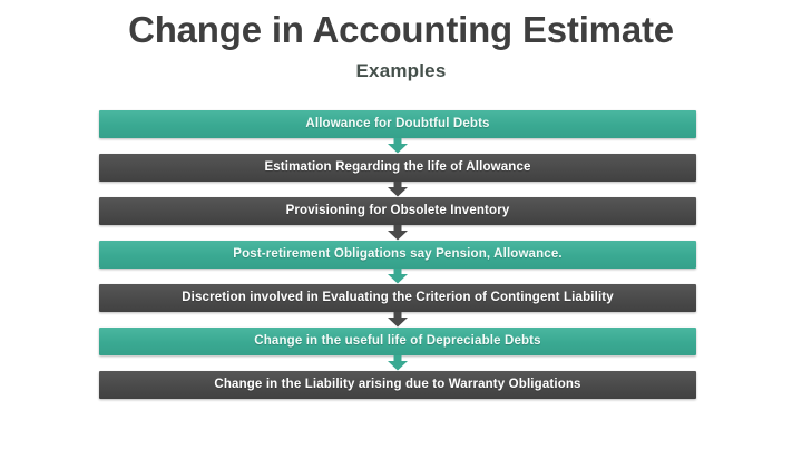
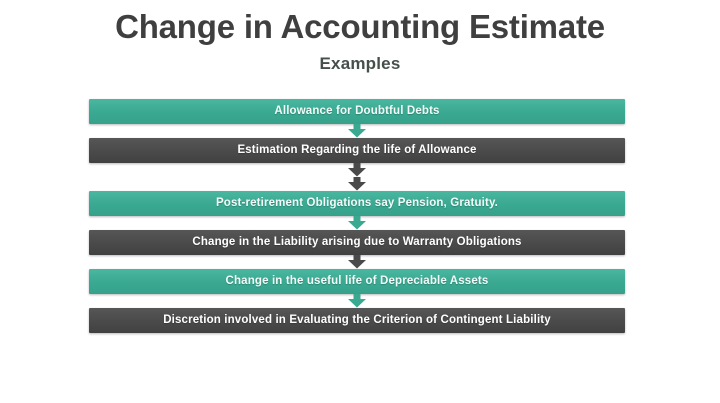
  Change in Accounting Estimate
  Examples
  Allowance for Doubtful Debts
  Estimation Regarding the life of Allowance
- Provisioning for Obsolete Inventory
- Post-retirement Obligations say Pension, Allowance.
+ Post-retirement Obligations say Pension, Gratuity.
- Discretion involved in Evaluating the Criterion of Contingent Liability
+ Change in the Liability arising due to Warranty Obligations
- Change in the useful life of Depreciable Debts
+ Change in the useful life of Depreciable Assets
- Change in the Liability arising due to Warranty Obligations
+ Discretion involved in Evaluating the Criterion of Contingent Liability
